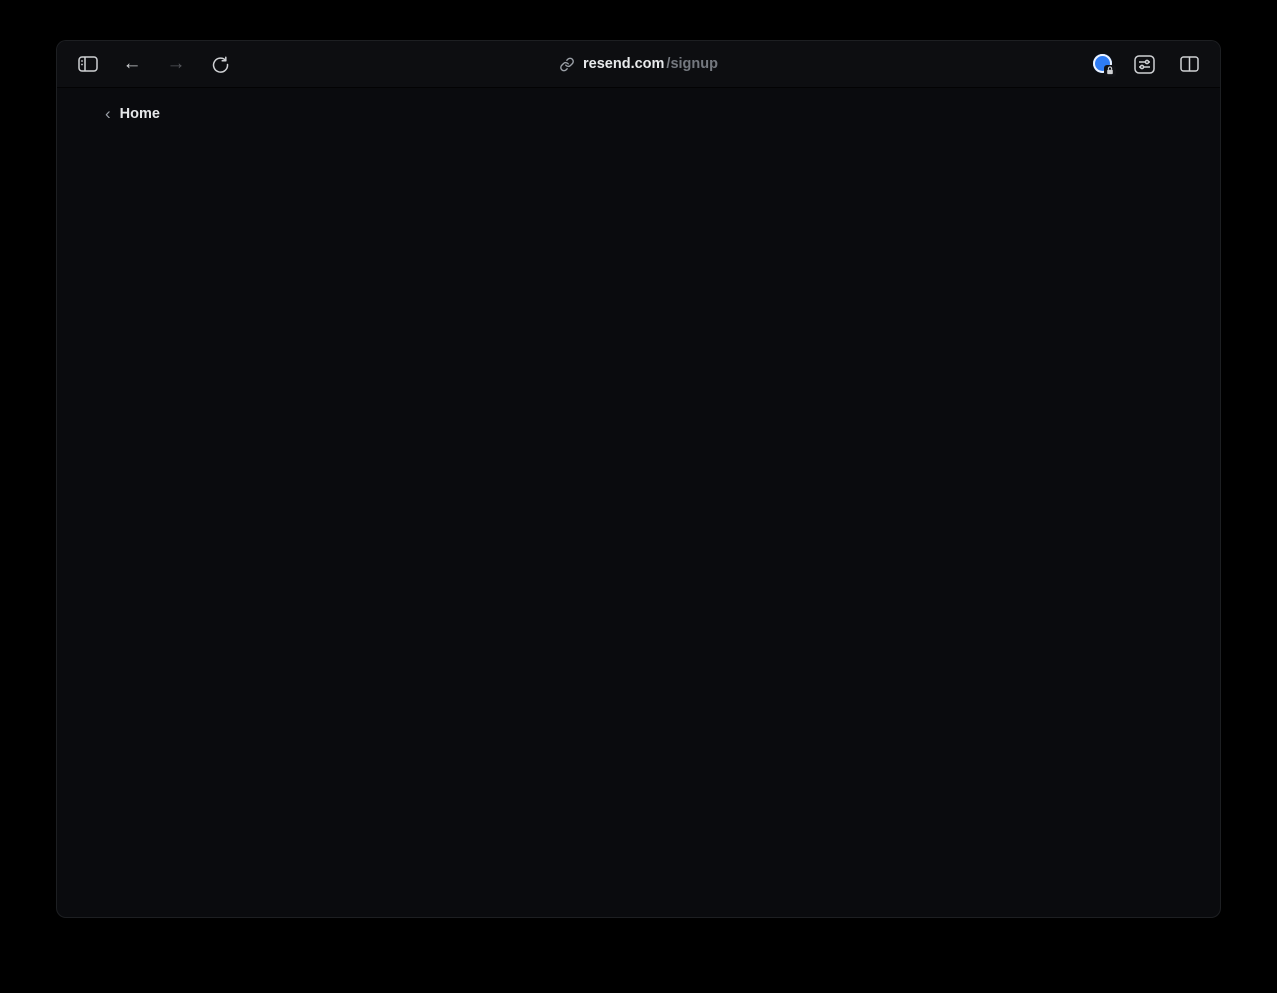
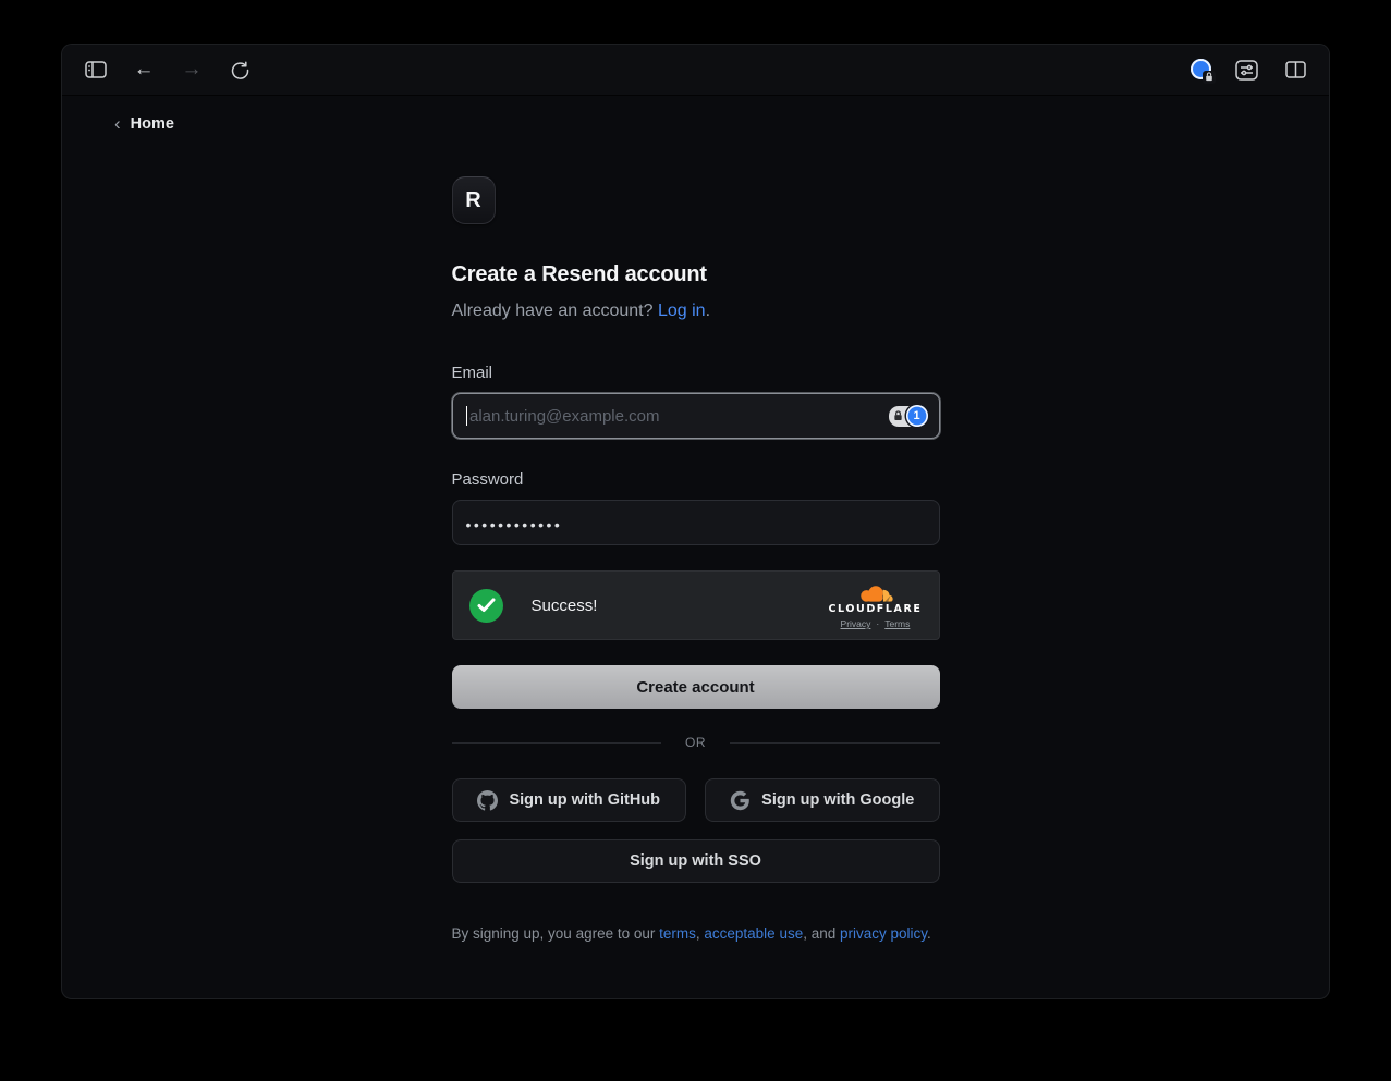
  ←
  →
- resend.com
- /signup
  ‹
  Home
+ R
+ Create a Resend account
+ Already have an account? Log in.
+ Email
+ alan.turing@example.com
+ 1
+ Password
+ ••••••••••••
+ Success!
+ CLOUDFLARE
+ Privacy
+ ·
+ Terms
+ Create account
+ OR
+ Sign up with GitHub
+ Sign up with Google
+ Sign up with SSO
+ By signing up, you agree to our terms, acceptable use, and privacy policy.
